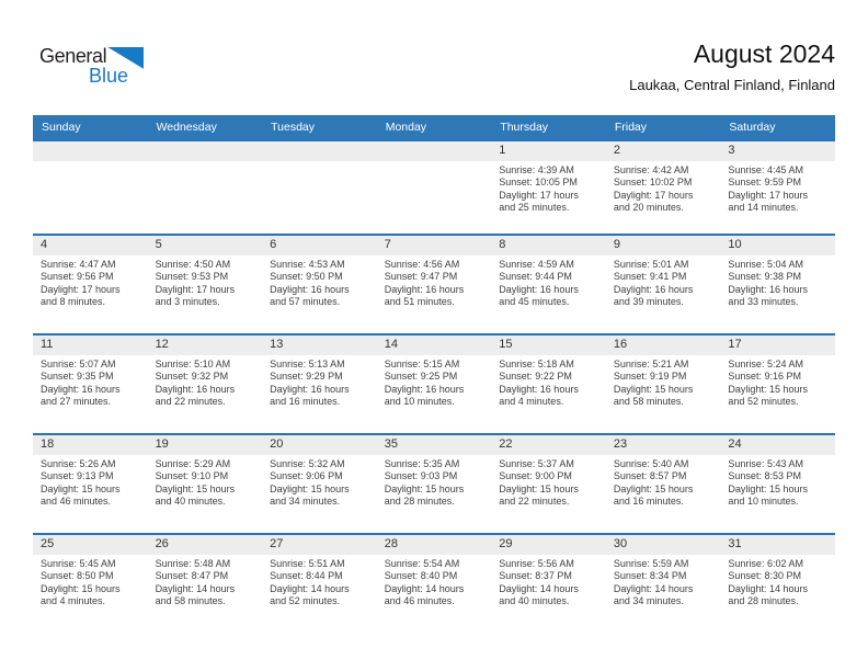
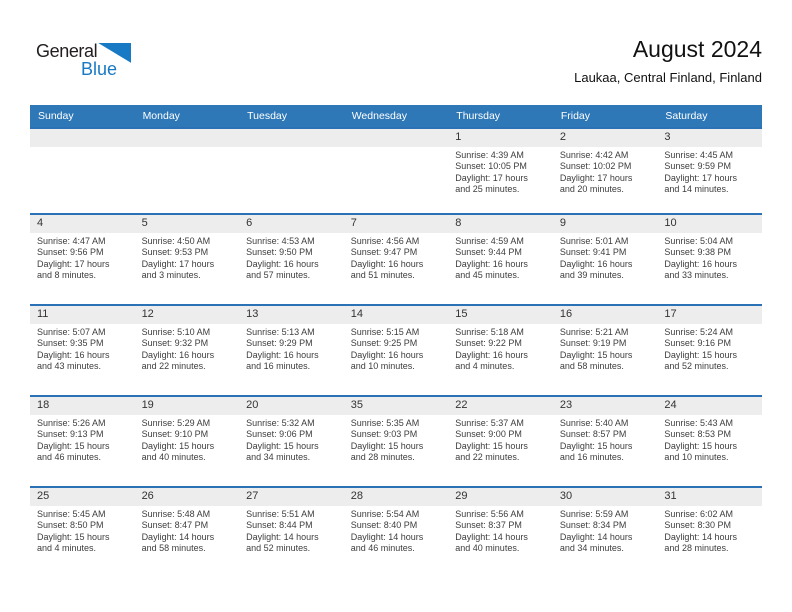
  General
  Blue
  August 2024
  Laukaa, Central Finland, Finland
  Sunday
- Wednesday
+ Monday
  Tuesday
- Monday
+ Wednesday
  Thursday
  Friday
  Saturday
  1
  Sunrise: 4:39 AM
  Sunset: 10:05 PM
  Daylight: 17 hours
  and 25 minutes.
  2
  Sunrise: 4:42 AM
  Sunset: 10:02 PM
  Daylight: 17 hours
  and 20 minutes.
  3
  Sunrise: 4:45 AM
  Sunset: 9:59 PM
  Daylight: 17 hours
  and 14 minutes.
  4
  Sunrise: 4:47 AM
  Sunset: 9:56 PM
  Daylight: 17 hours
  and 8 minutes.
  5
  Sunrise: 4:50 AM
  Sunset: 9:53 PM
  Daylight: 17 hours
  and 3 minutes.
  6
  Sunrise: 4:53 AM
  Sunset: 9:50 PM
  Daylight: 16 hours
  and 57 minutes.
  7
  Sunrise: 4:56 AM
  Sunset: 9:47 PM
  Daylight: 16 hours
  and 51 minutes.
  8
  Sunrise: 4:59 AM
  Sunset: 9:44 PM
  Daylight: 16 hours
  and 45 minutes.
  9
  Sunrise: 5:01 AM
  Sunset: 9:41 PM
  Daylight: 16 hours
  and 39 minutes.
  10
  Sunrise: 5:04 AM
  Sunset: 9:38 PM
  Daylight: 16 hours
  and 33 minutes.
  11
  Sunrise: 5:07 AM
  Sunset: 9:35 PM
  Daylight: 16 hours
- and 27 minutes.
+ and 43 minutes.
  12
  Sunrise: 5:10 AM
  Sunset: 9:32 PM
  Daylight: 16 hours
  and 22 minutes.
  13
  Sunrise: 5:13 AM
  Sunset: 9:29 PM
  Daylight: 16 hours
  and 16 minutes.
  14
  Sunrise: 5:15 AM
  Sunset: 9:25 PM
  Daylight: 16 hours
  and 10 minutes.
  15
  Sunrise: 5:18 AM
  Sunset: 9:22 PM
  Daylight: 16 hours
  and 4 minutes.
  16
  Sunrise: 5:21 AM
  Sunset: 9:19 PM
  Daylight: 15 hours
  and 58 minutes.
  17
  Sunrise: 5:24 AM
  Sunset: 9:16 PM
  Daylight: 15 hours
  and 52 minutes.
  18
  Sunrise: 5:26 AM
  Sunset: 9:13 PM
  Daylight: 15 hours
  and 46 minutes.
  19
  Sunrise: 5:29 AM
  Sunset: 9:10 PM
  Daylight: 15 hours
  and 40 minutes.
  20
  Sunrise: 5:32 AM
  Sunset: 9:06 PM
  Daylight: 15 hours
  and 34 minutes.
  35
  Sunrise: 5:35 AM
  Sunset: 9:03 PM
  Daylight: 15 hours
  and 28 minutes.
  22
  Sunrise: 5:37 AM
  Sunset: 9:00 PM
  Daylight: 15 hours
  and 22 minutes.
  23
  Sunrise: 5:40 AM
  Sunset: 8:57 PM
  Daylight: 15 hours
  and 16 minutes.
  24
  Sunrise: 5:43 AM
  Sunset: 8:53 PM
  Daylight: 15 hours
  and 10 minutes.
  25
  Sunrise: 5:45 AM
  Sunset: 8:50 PM
  Daylight: 15 hours
  and 4 minutes.
  26
  Sunrise: 5:48 AM
  Sunset: 8:47 PM
  Daylight: 14 hours
  and 58 minutes.
  27
  Sunrise: 5:51 AM
  Sunset: 8:44 PM
  Daylight: 14 hours
  and 52 minutes.
  28
  Sunrise: 5:54 AM
  Sunset: 8:40 PM
  Daylight: 14 hours
  and 46 minutes.
  29
  Sunrise: 5:56 AM
  Sunset: 8:37 PM
  Daylight: 14 hours
  and 40 minutes.
  30
  Sunrise: 5:59 AM
  Sunset: 8:34 PM
  Daylight: 14 hours
  and 34 minutes.
  31
  Sunrise: 6:02 AM
  Sunset: 8:30 PM
  Daylight: 14 hours
  and 28 minutes.
